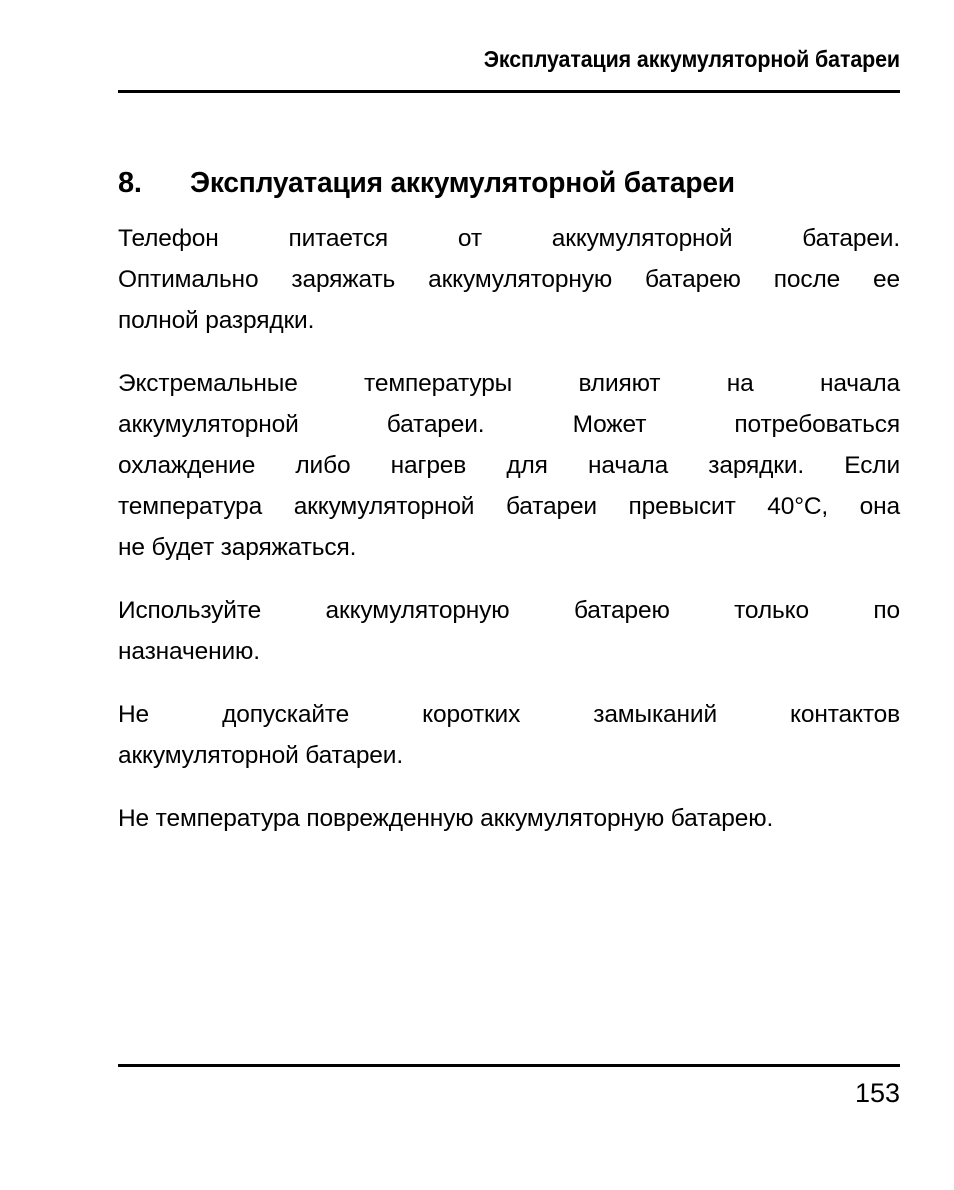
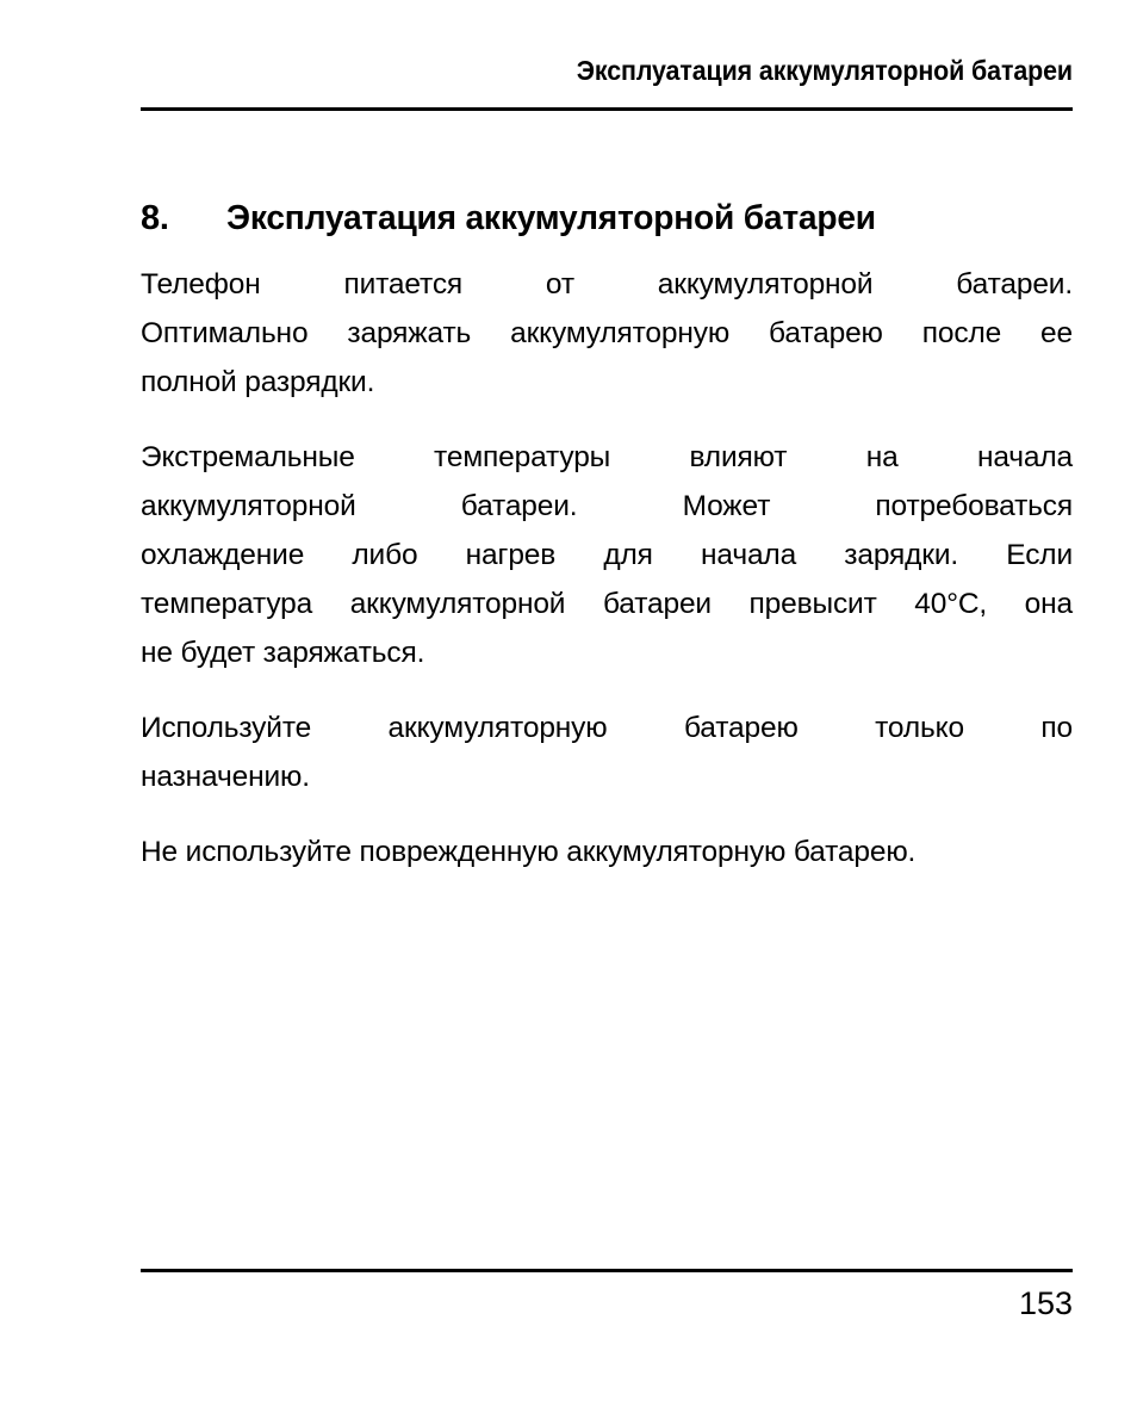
  Эксплуатация аккумуляторной батареи
  8.
  Эксплуатация аккумуляторной батареи
  Телефон питается от аккумуляторной батареи.
  Оптимально заряжать аккумуляторную батарею после ее
  полной разрядки.
  Экстремальные температуры влияют на начала
  аккумуляторной батареи. Может потребоваться
  охлаждение либо нагрев для начала зарядки. Если
  температура аккумуляторной батареи превысит 40°C, она
  не будет заряжаться.
  Используйте аккумуляторную батарею только по
  назначению.
- Не допускайте коротких замыканий контактов
- аккумуляторной батареи.
- Не температура поврежденную аккумуляторную батарею.
+ Не используйте поврежденную аккумуляторную батарею.
  153
